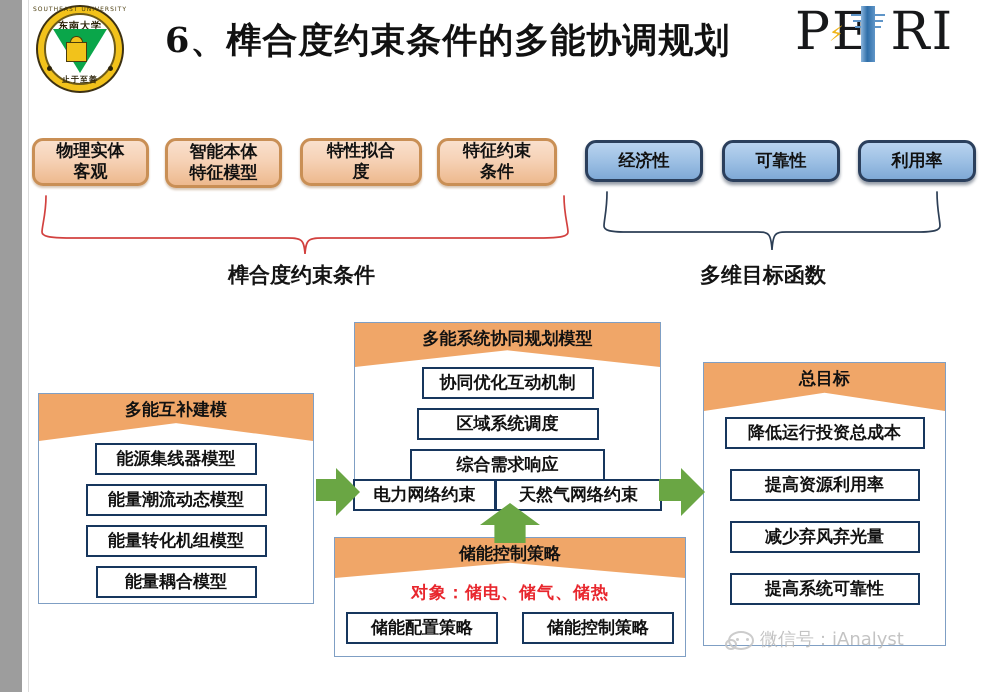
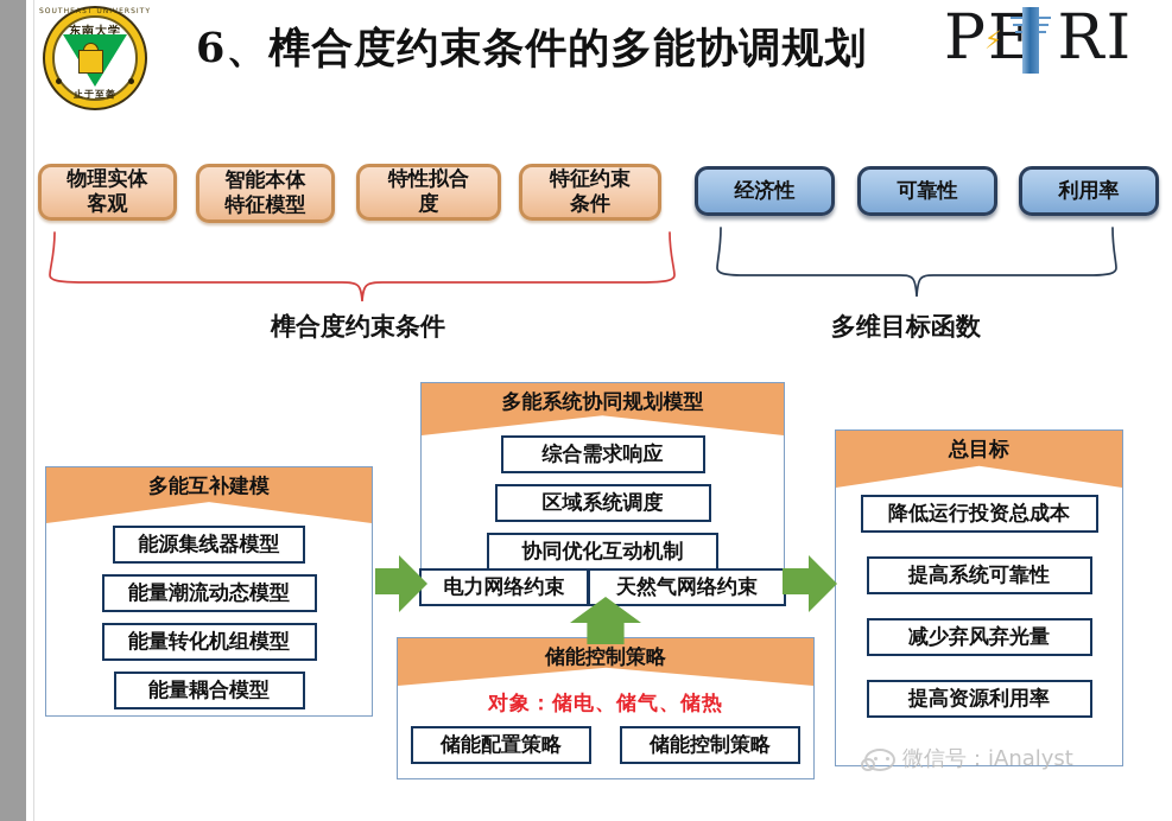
  东南大学
  止于至善
  6、榫合度约束条件的多能协调规划
  PE RI
  ⚡
  物理实体
  客观
  智能本体
  特征模型
  特性拟合
  度
  特征约束
  条件
  经济性
  可靠性
  利用率
  榫合度约束条件
  多维目标函数
  多能系统协同规划模型
- 协同优化互动机制
+ 综合需求响应
  区域系统调度
- 综合需求响应
+ 协同优化互动机制
  电力网络约束
  天然气网络约束
  多能互补建模
  能源集线器模型
  能量潮流动态模型
  能量转化机组模型
  能量耦合模型
  储能控制策略
  对象：储电、储气、储热
  储能配置策略
  储能控制策略
  总目标
  降低运行投资总成本
- 提高资源利用率
+ 提高系统可靠性
  减少弃风弃光量
- 提高系统可靠性
+ 提高资源利用率
  微信号：iAnalyst
